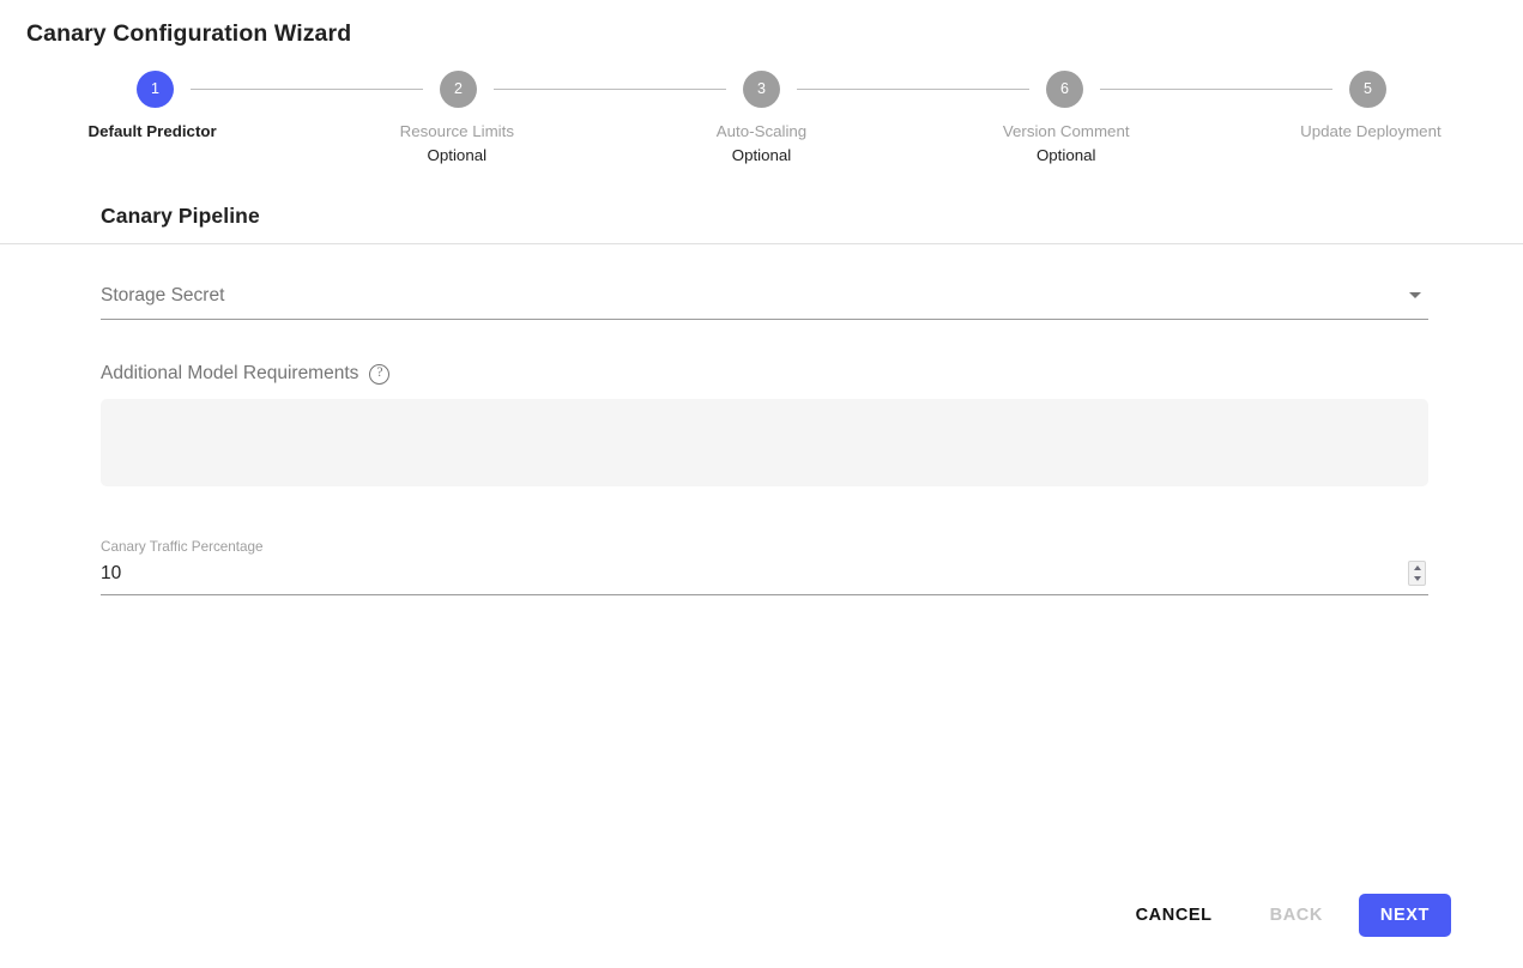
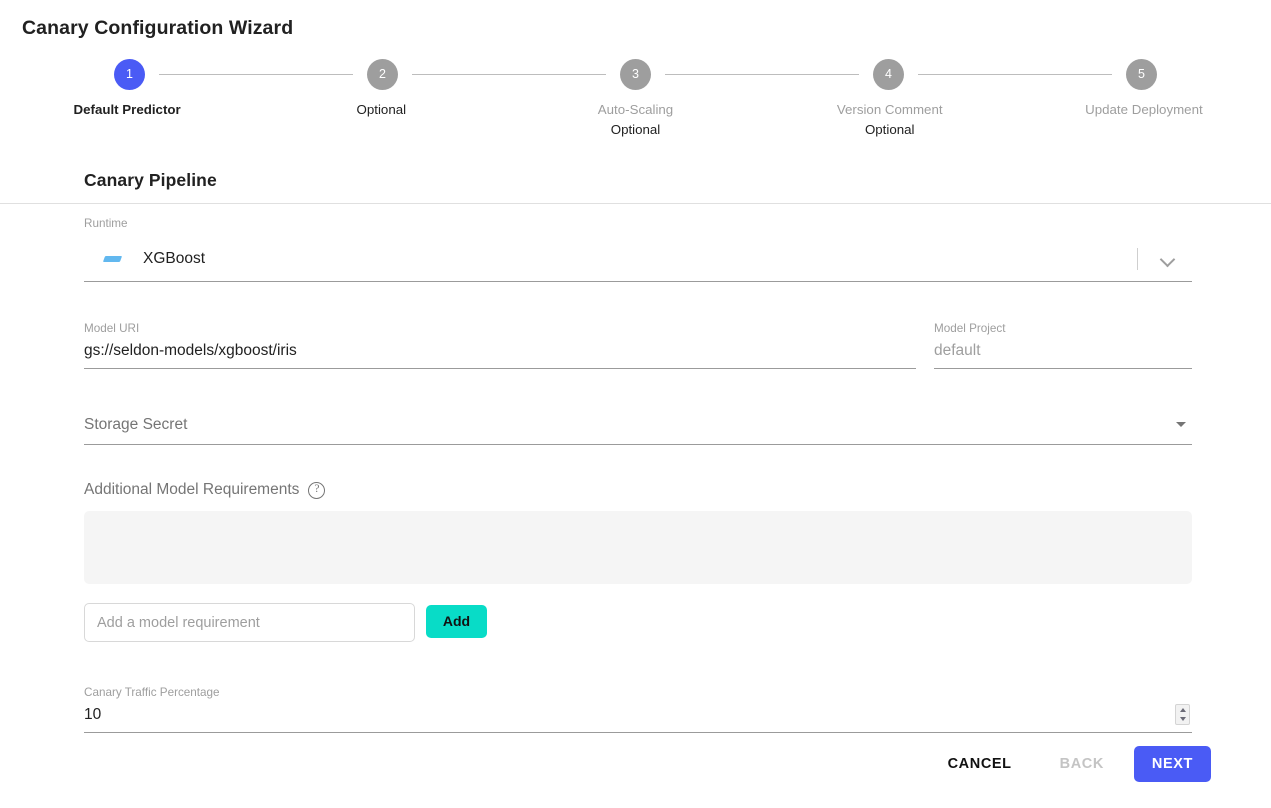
  Canary Configuration Wizard
  1
  2
  3
- 6
+ 4
  5
  Default Predictor
- Resource Limits
  Optional
  Auto-Scaling
  Optional
  Version Comment
  Optional
  Update Deployment
  Canary Pipeline
+ Runtime
+ XGBoost
+ Model URI
+ gs://seldon-models/xgboost/iris
+ Model Project
+ default
  Storage Secret
  Additional Model Requirements
  ?
+ Add a model requirement
+ Add
  Canary Traffic Percentage
  10
  CANCEL
  BACK
  NEXT
